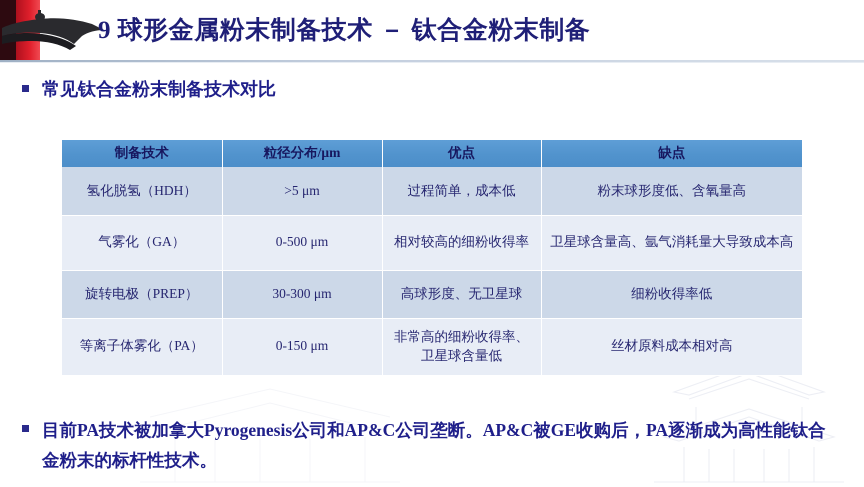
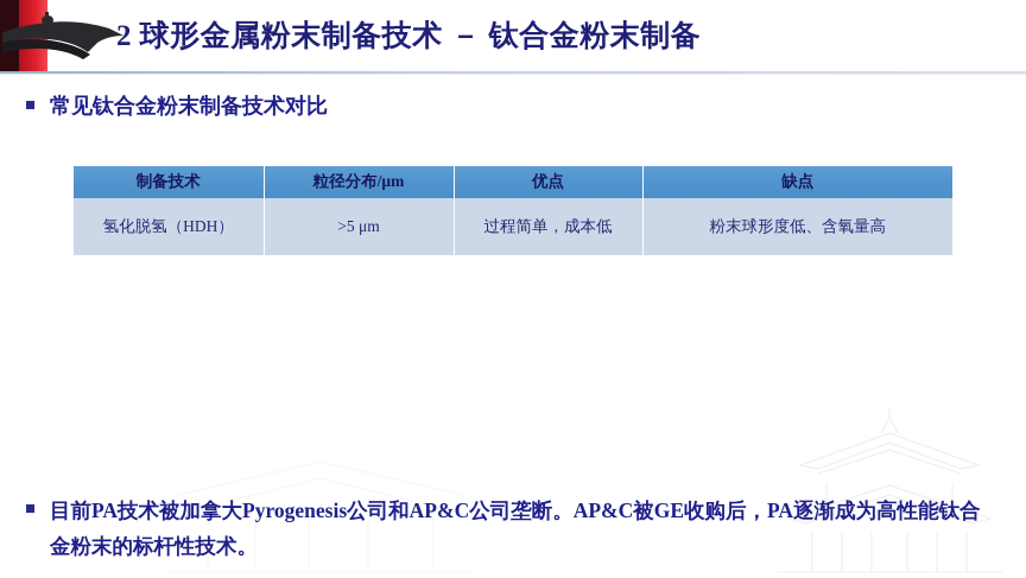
- 9 球形金属粉末制备技术 － 钛合金粉末制备
+ 2 球形金属粉末制备技术 － 钛合金粉末制备
  常见钛合金粉末制备技术对比
  制备技术	粒径分布/μm	优点	缺点
  氢化脱氢（HDH）	>5 μm	过程简单，成本低	粉末球形度低、含氧量高
- 气雾化（GA）	0-500 μm	相对较高的细粉收得率	卫星球含量高、氩气消耗量大导致成本高
- 旋转电极（PREP）	30-300 μm	高球形度、无卫星球	细粉收得率低
- 等离子体雾化（PA）	0-150 μm	非常高的细粉收得率、卫星球含量低	丝材原料成本相对高
  目前PA技术被加拿大Pyrogenesis公司和AP&C公司垄断。AP&C被GE收购后，PA逐渐成为高性能钛合金粉末的标杆性技术。
